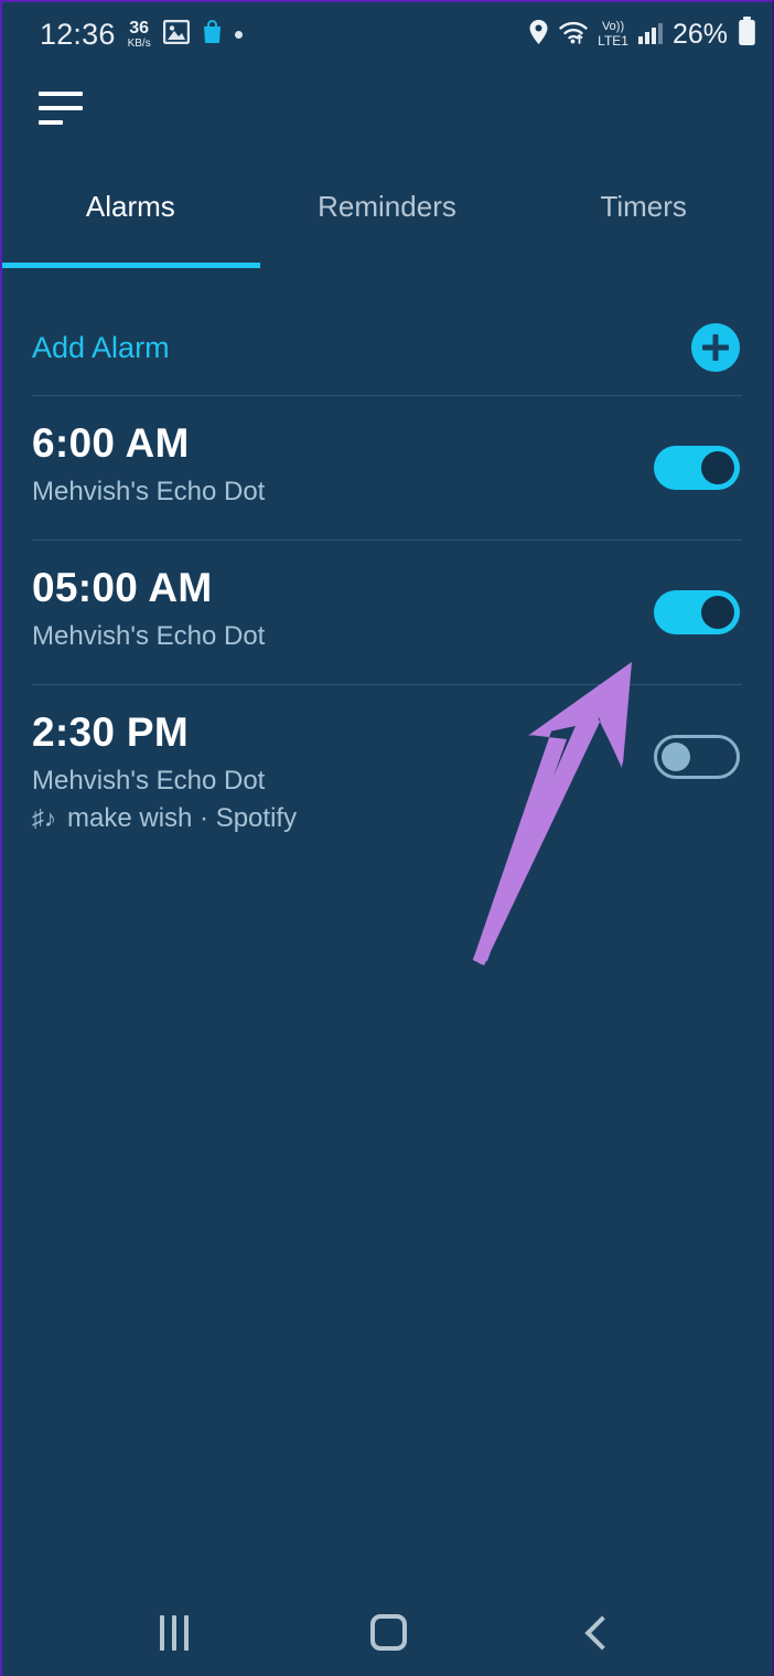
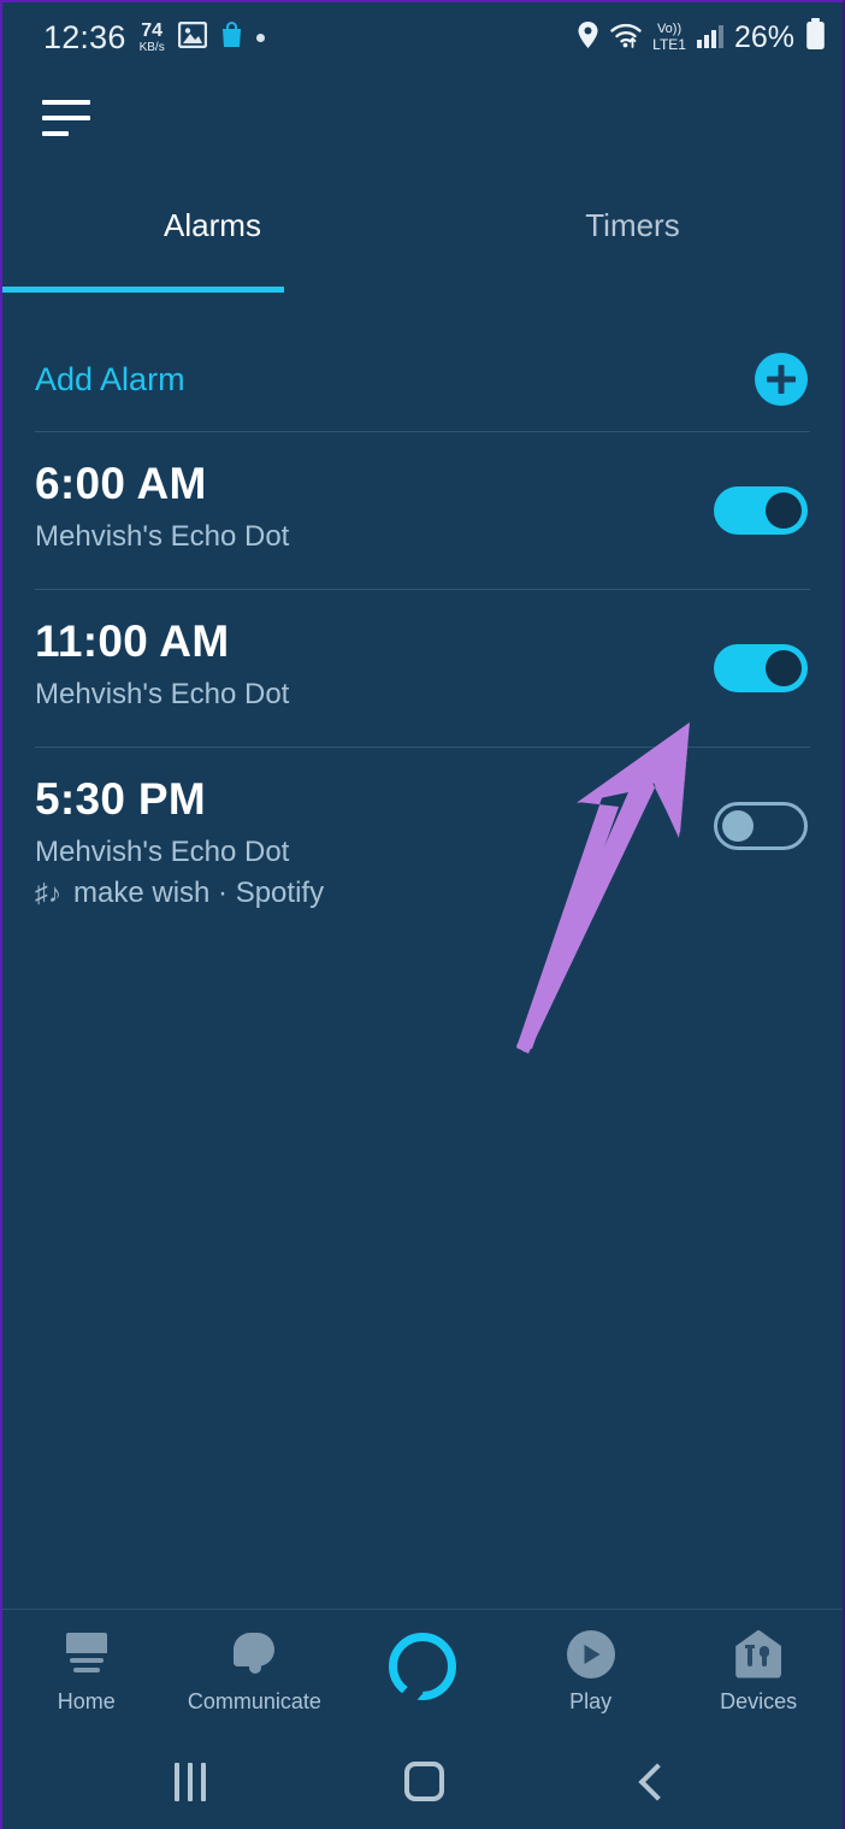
  12:36
- 36
+ 74
  KB/s
  Vo))
  LTE1
  26%
  Alarms
- Reminders
  Timers
  Add Alarm
  6:00 AM
  Mehvish's Echo Dot
- 05:00 AM
+ 11:00 AM
  Mehvish's Echo Dot
- 2:30 PM
+ 5:30 PM
  Mehvish's Echo Dot
  ♯♪
  make wish · Spotify
+ Home
+ Communicate
+ Play
+ Devices
